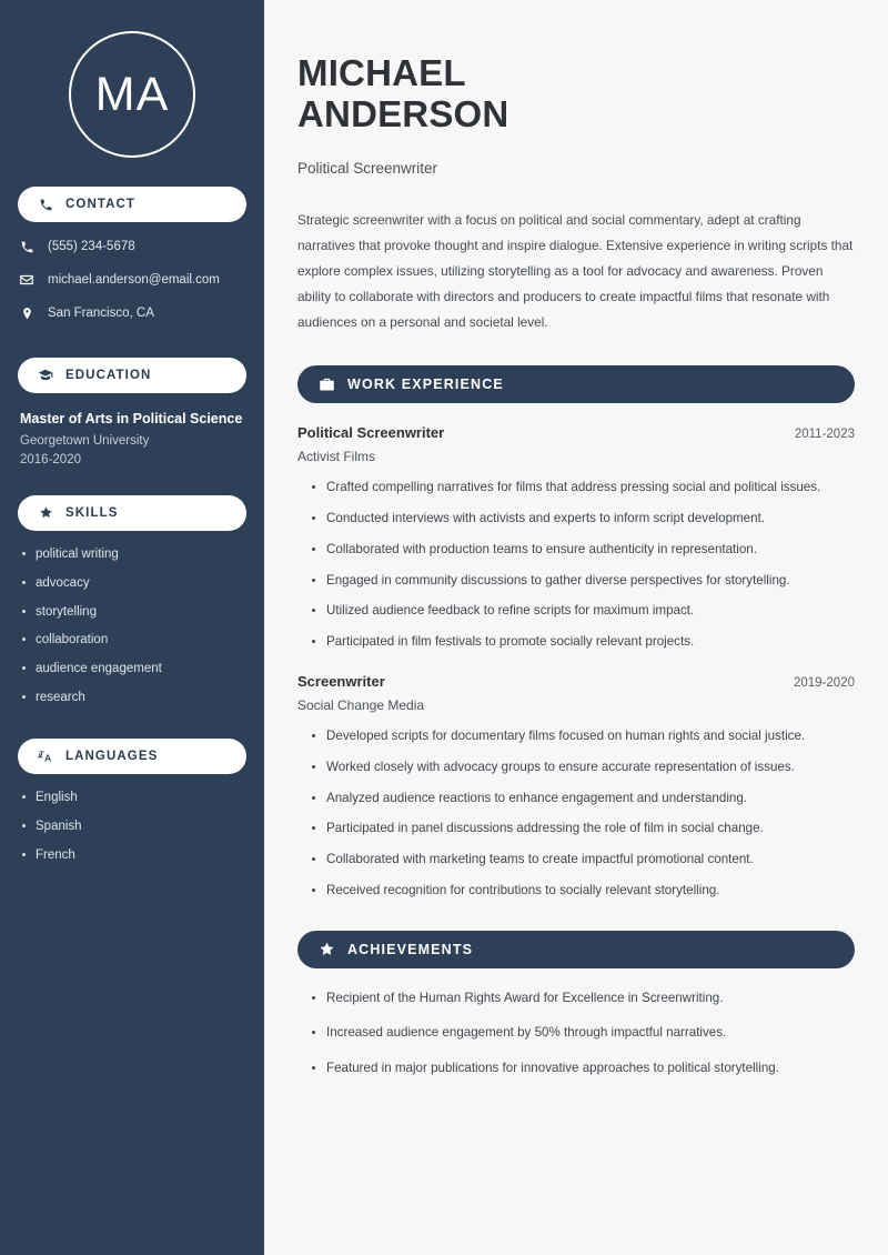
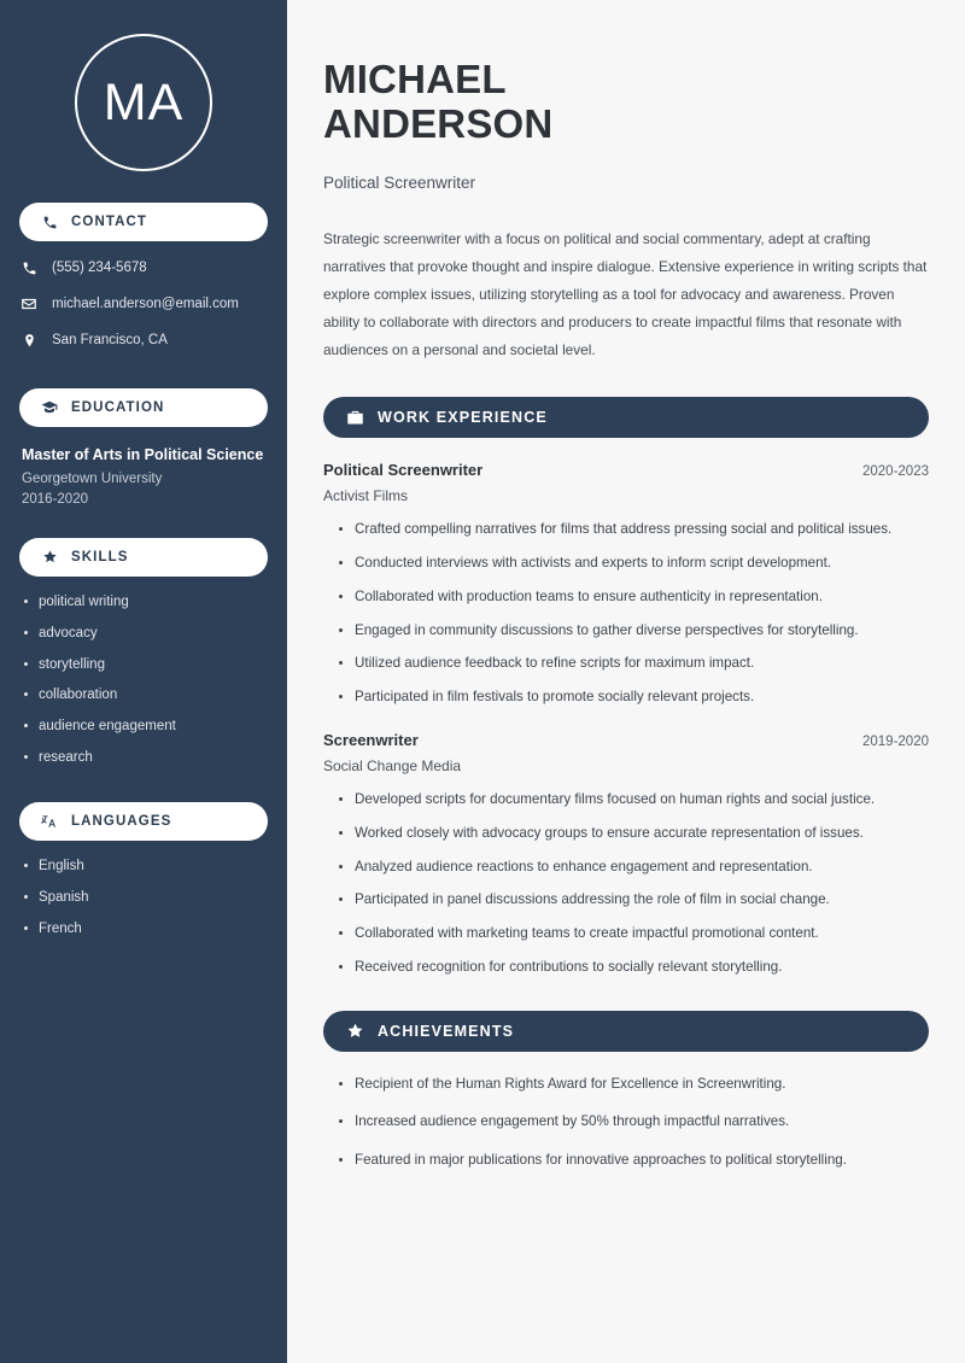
  MA
  CONTACT
  (555) 234-5678
  michael.anderson@email.com
  San Francisco, CA
  EDUCATION
  Master of Arts in Political Science
  Georgetown University
  2016-2020
  SKILLS
  political writing
  advocacy
  storytelling
  collaboration
  audience engagement
  research
  LANGUAGES
  English
  Spanish
  French
  MICHAEL
  ANDERSON
  Political Screenwriter
  Strategic screenwriter with a focus on political and social commentary, adept at crafting narratives that provoke thought and inspire dialogue. Extensive experience in writing scripts that explore complex issues, utilizing storytelling as a tool for advocacy and awareness. Proven ability to collaborate with directors and producers to create impactful films that resonate with audiences on a personal and societal level.
  WORK EXPERIENCE
  Political Screenwriter
- 2011-2023
+ 2020-2023
  Activist Films
  Crafted compelling narratives for films that address pressing social and political issues.
  Conducted interviews with activists and experts to inform script development.
  Collaborated with production teams to ensure authenticity in representation.
  Engaged in community discussions to gather diverse perspectives for storytelling.
  Utilized audience feedback to refine scripts for maximum impact.
  Participated in film festivals to promote socially relevant projects.
  Screenwriter
  2019-2020
  Social Change Media
  Developed scripts for documentary films focused on human rights and social justice.
  Worked closely with advocacy groups to ensure accurate representation of issues.
- Analyzed audience reactions to enhance engagement and understanding.
+ Analyzed audience reactions to enhance engagement and representation.
  Participated in panel discussions addressing the role of film in social change.
  Collaborated with marketing teams to create impactful promotional content.
  Received recognition for contributions to socially relevant storytelling.
  ACHIEVEMENTS
  Recipient of the Human Rights Award for Excellence in Screenwriting.
  Increased audience engagement by 50% through impactful narratives.
  Featured in major publications for innovative approaches to political storytelling.
